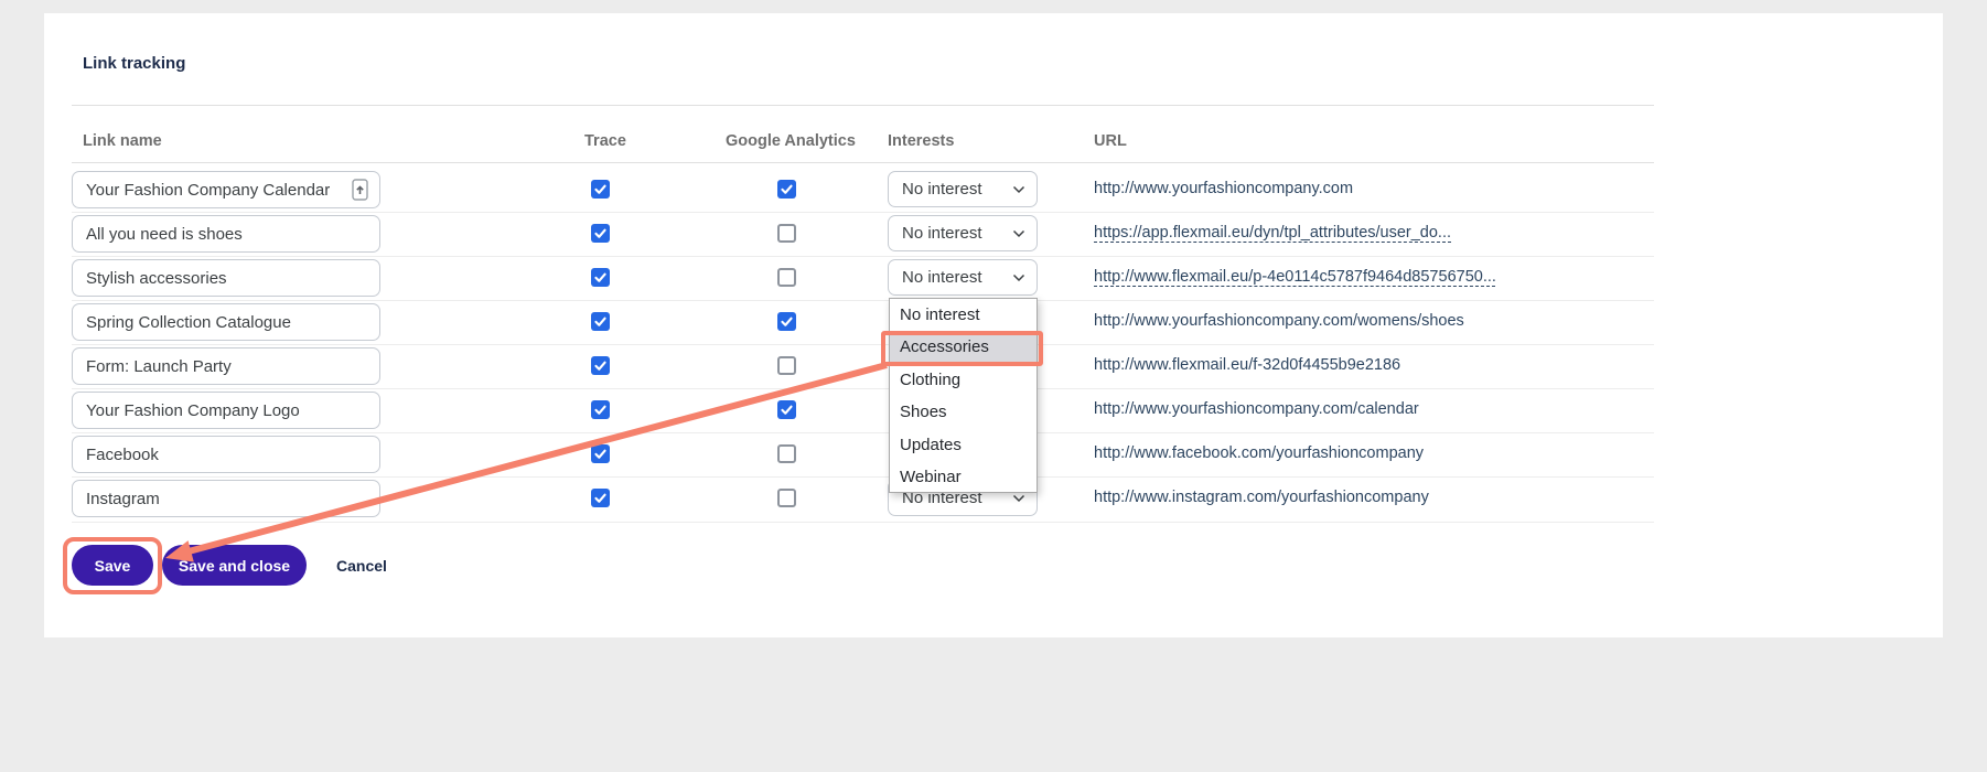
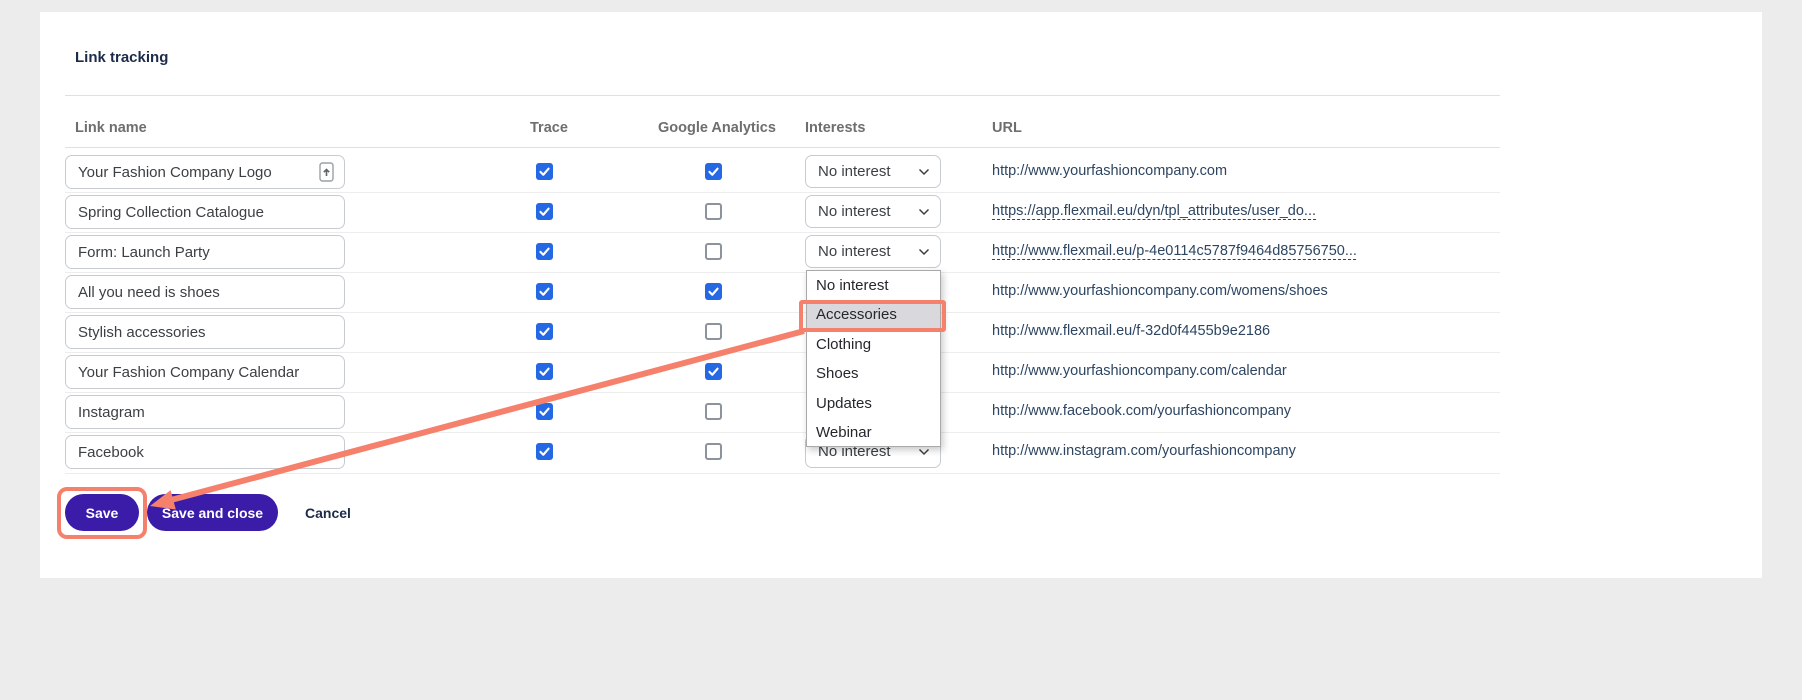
  Link tracking
  Link name
  Trace
  Google Analytics
  Interests
  URL
- Your Fashion Company Calendar
+ Your Fashion Company Logo
  No interest
  http://www.yourfashioncompany.com
- All you need is shoes
+ Spring Collection Catalogue
  No interest
  https://app.flexmail.eu/dyn/tpl_attributes/user_do...
- Stylish accessories
+ Form: Launch Party
  No interest
  http://www.flexmail.eu/p-4e0114c5787f9464d85756750...
- Spring Collection Catalogue
+ All you need is shoes
  http://www.yourfashioncompany.com/womens/shoes
- Form: Launch Party
+ Stylish accessories
  http://www.flexmail.eu/f-32d0f4455b9e2186
- Your Fashion Company Logo
+ Your Fashion Company Calendar
  http://www.yourfashioncompany.com/calendar
- Facebook
+ Instagram
  http://www.facebook.com/yourfashioncompany
- Instagram
+ Facebook
  No interest
  http://www.instagram.com/yourfashioncompany
  No interest
  Accessories
  Clothing
  Shoes
  Updates
  Webinar
  Save
  Save and close
  Cancel
